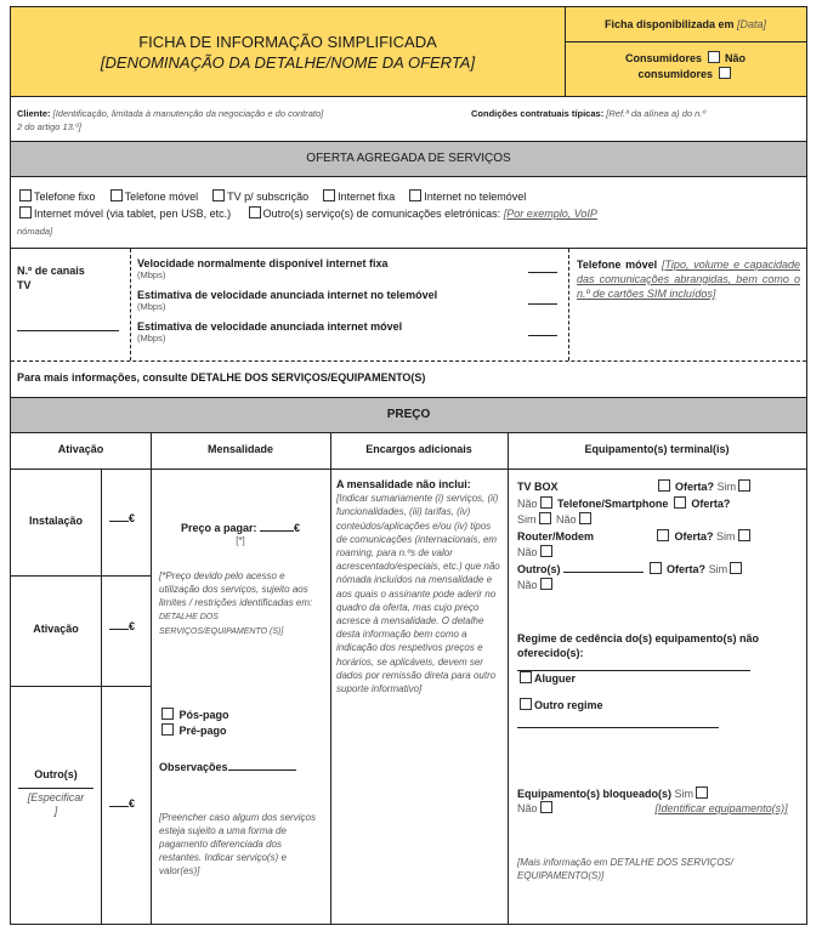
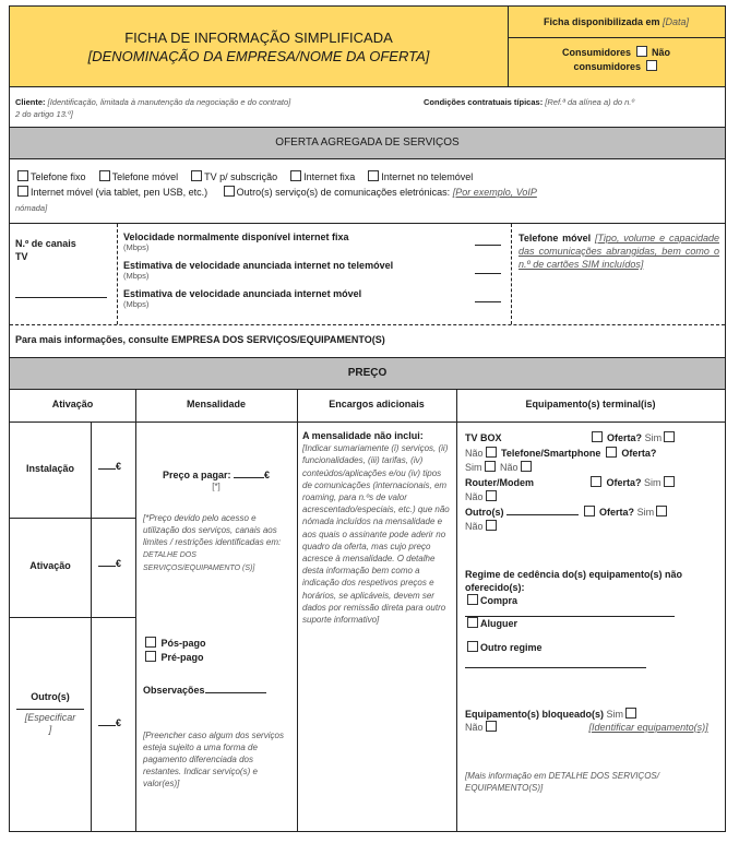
  FICHA DE INFORMAÇÃO SIMPLIFICADA
- [DENOMINAÇÃO DA DETALHE/NOME DA OFERTA]
+ [DENOMINAÇÃO DA EMPRESA/NOME DA OFERTA]
  Ficha disponibilizada em [Data]
  Consumidores Não
  consumidores
  Cliente: [Identificação, limitada à manutenção da negociação e do contrato]
  2 do artigo 13.º]
  Condições contratuais típicas: [Ref.ª da alínea a) do n.º
  OFERTA AGREGADA DE SERVIÇOS
  Telefone fixo Telefone móvel TV p/ subscrição Internet fixa Internet no telemóvel
  Internet móvel (via tablet, pen USB, etc.) Outro(s) serviço(s) de comunicações eletrónicas: [Por exemplo, VoIP
  nómada]
  N.º de canais
  TV
  Velocidade normalmente disponível internet fixa
  (Mbps)
  Estimativa de velocidade anunciada internet no telemóvel
  (Mbps)
  Estimativa de velocidade anunciada internet móvel
  (Mbps)
  Telefone móvel [Tipo, volume e capacidade das comunicações abrangidas, bem como o n.º de cartões SIM incluídos]
- Para mais informações, consulte DETALHE DOS SERVIÇOS/EQUIPAMENTO(S)
+ Para mais informações, consulte EMPRESA DOS SERVIÇOS/EQUIPAMENTO(S)
  PREÇO
  Ativação
  Mensalidade
  Encargos adicionais
  Equipamento(s) terminal(is)
  Instalação
  €
  Ativação
  €
  Outro(s)
  [Especificar
  ]
  €
  Preço a pagar: €
  [*]
- [*Preço devido pelo acesso e utilização dos serviços, sujeito aos limites / restrições identificadas em:
+ [*Preço devido pelo acesso e utilização dos serviços, canais aos limites / restrições identificadas em:
  Pós-pago
  Pré-pago
  Observações
  [Preencher caso algum dos serviços esteja sujeito a uma forma de pagamento diferenciada dos restantes. Indicar serviço(s) e valor(es)]
  A mensalidade não inclui: [Indicar sumariamente (i) serviços, (ii) funcionalidades, (iii) tarifas, (iv) conteúdos/aplicações e/ou (iv) tipos de comunicações (internacionais, em roaming, para n.ºs de valor acrescentado/especiais, etc.) que não nómada incluídos na mensalidade e aos quais o assinante pode aderir no quadro da oferta, mas cujo preço acresce à mensalidade. O detalhe desta informação bem como a indicação dos respetivos preços e horários, se aplicáveis, devem ser dados por remissão direta para outro suporte informativo]
  TV BOX Oferta? Sim
  Não Telefone/Smartphone Oferta?
  Sim Não
  Router/Modem Oferta? Sim
  Não
  Outro(s) Oferta? Sim
  Não
  Regime de cedência do(s) equipamento(s) não oferecido(s):
+ Compra
  Aluguer
  Outro regime
  Equipamento(s) bloqueado(s) Sim
  Não [Identificar equipamento(s)]
  [Mais informação em DETALHE DOS SERVIÇOS/ EQUIPAMENTO(S)]
